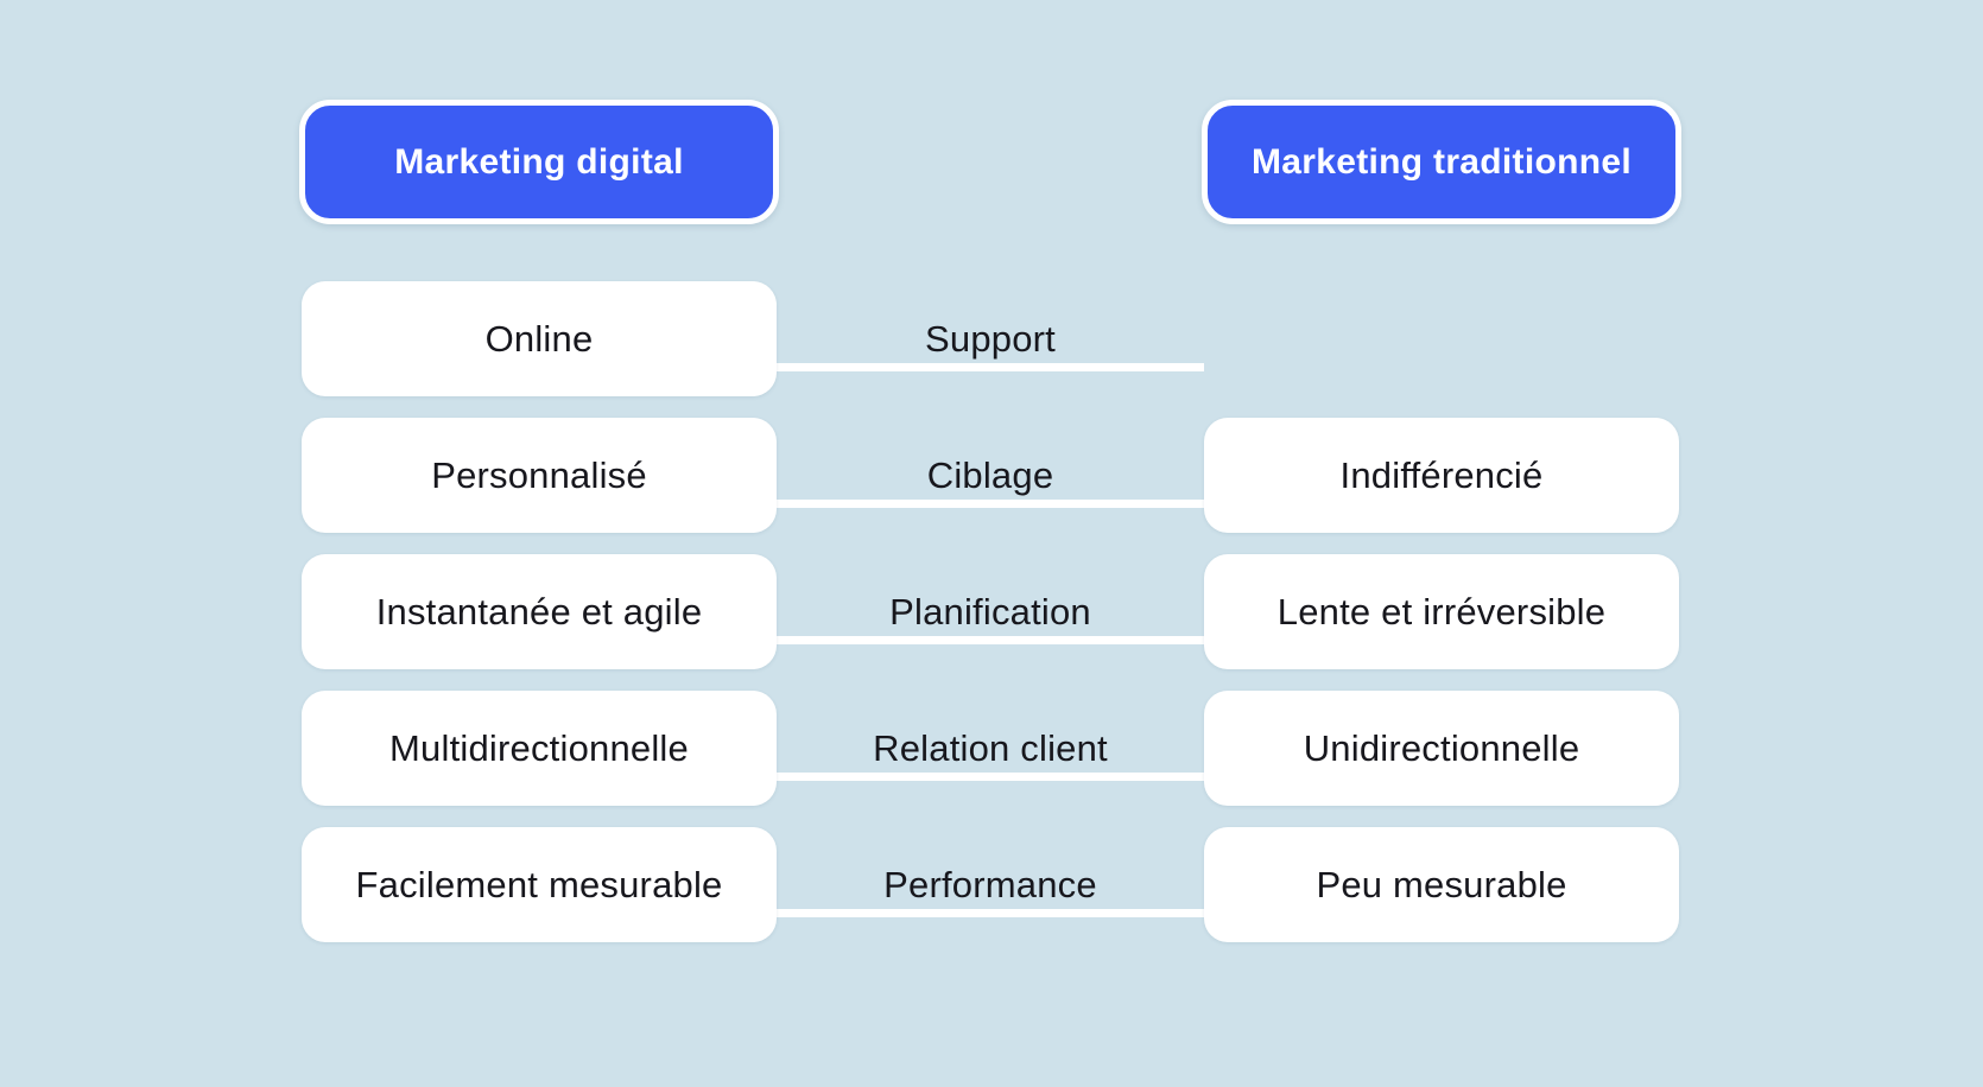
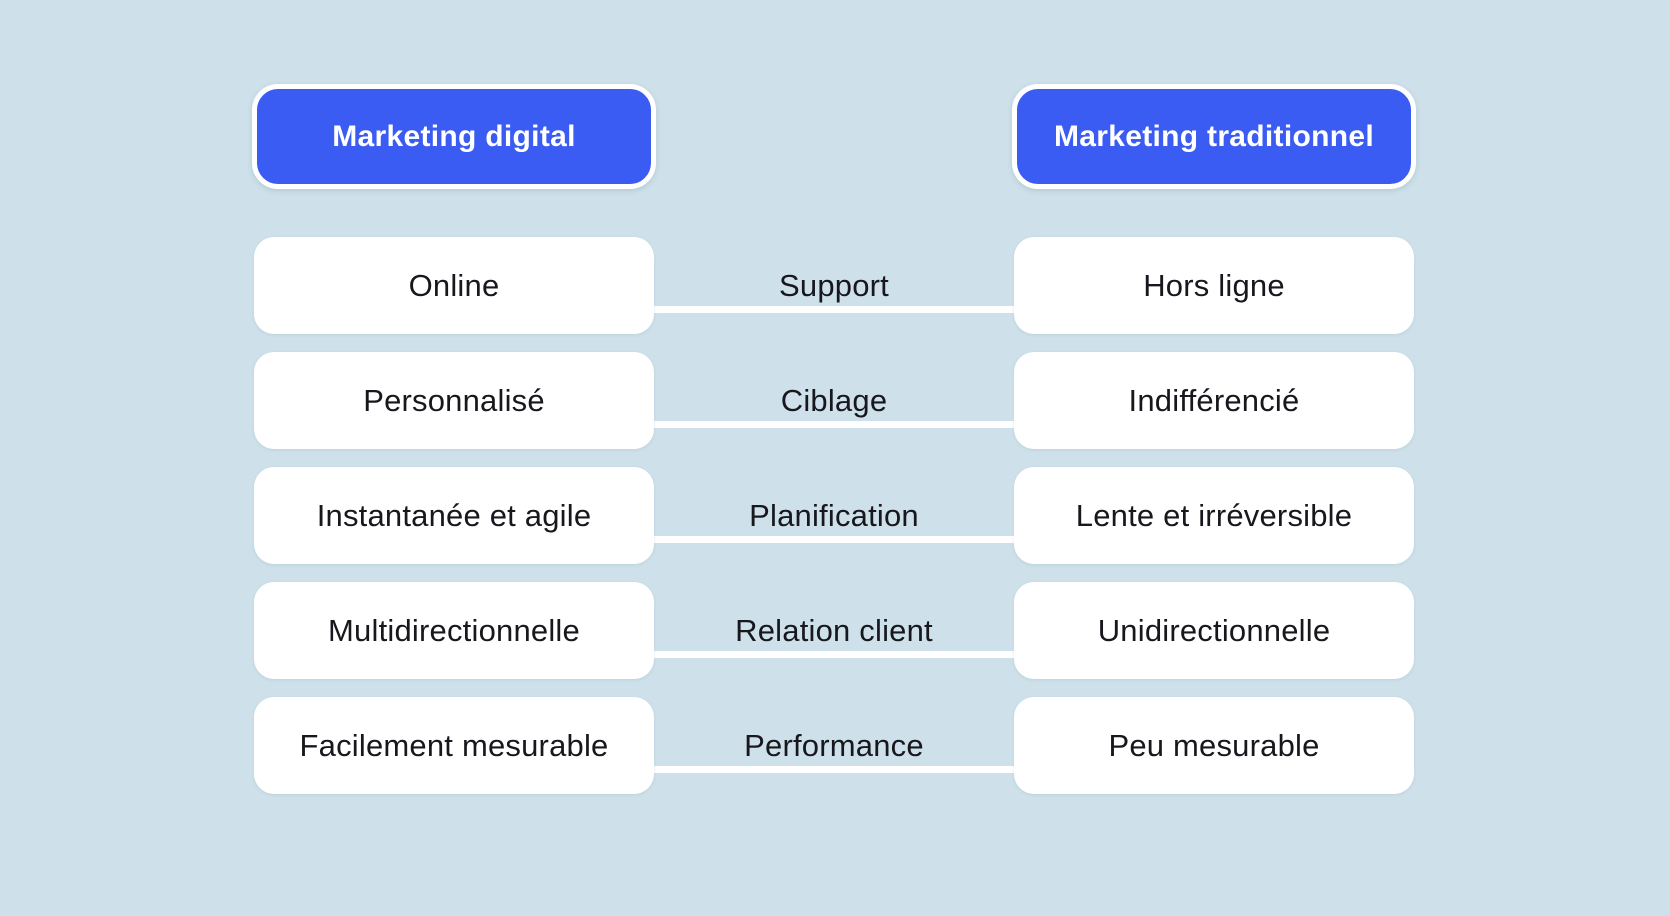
  Marketing digital
  Marketing traditionnel
  Online
  Support
+ Hors ligne
  Personnalisé
  Ciblage
  Indifférencié
  Instantanée et agile
  Planification
  Lente et irréversible
  Multidirectionnelle
  Relation client
  Unidirectionnelle
  Facilement mesurable
  Performance
  Peu mesurable
